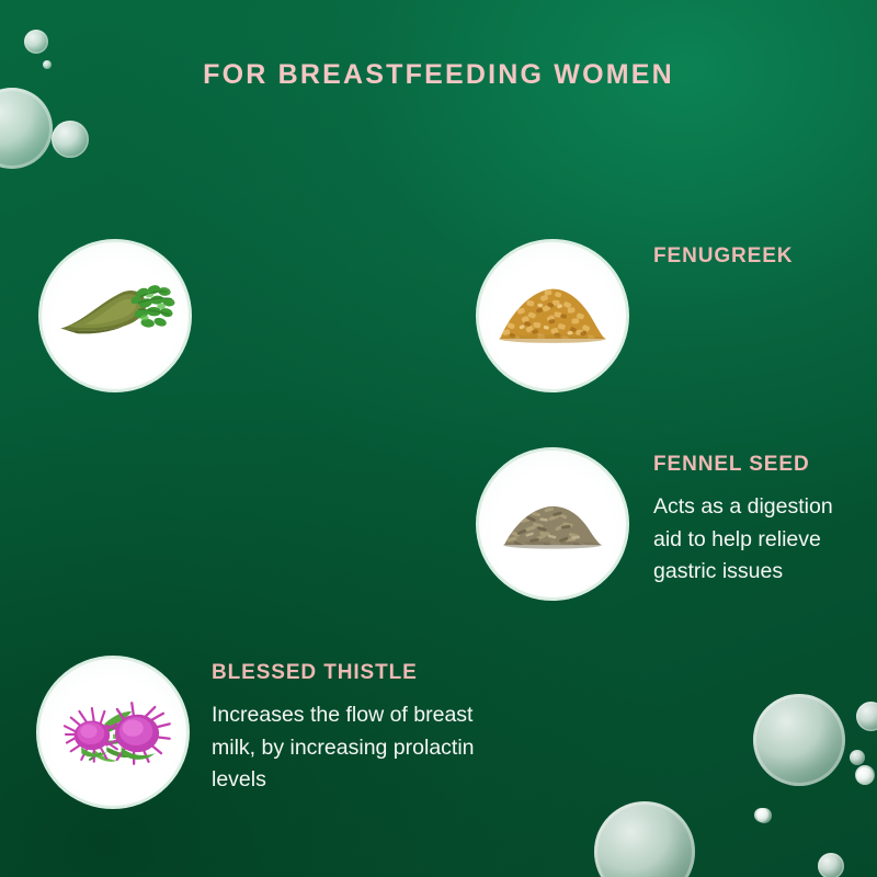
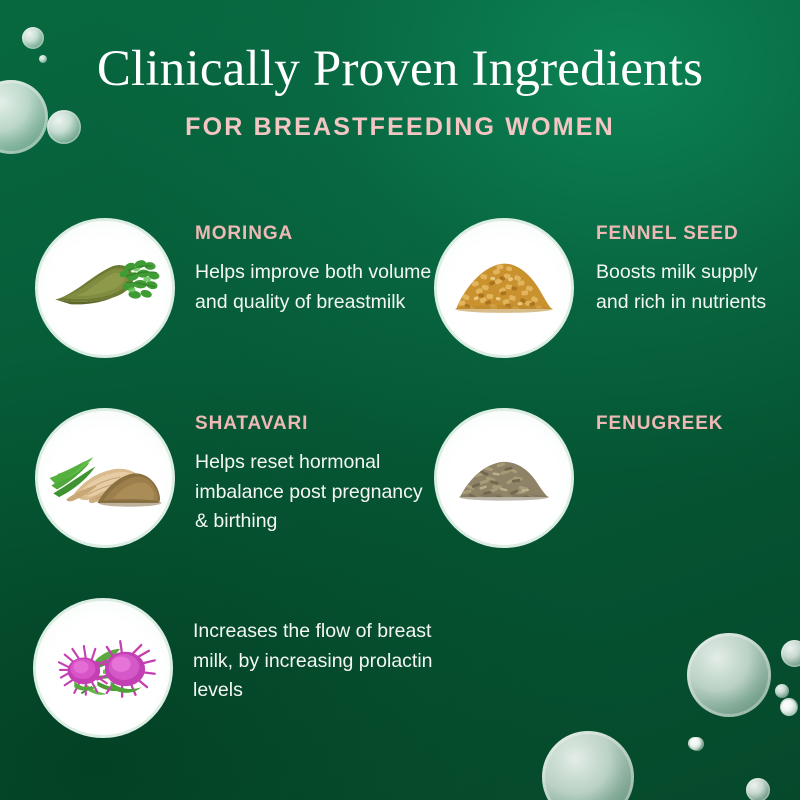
+ Clinically Proven Ingredients
  FOR BREASTFEEDING WOMEN
+ MORINGA
+ Helps improve both volume and quality of breastmilk
- FENUGREEK
+ FENNEL SEED
+ Boosts milk supply and rich in nutrients
+ SHATAVARI
+ Helps reset hormonal imbalance post pregnancy & birthing
- FENNEL SEED
+ FENUGREEK
- Acts as a digestion aid to help relieve gastric issues
- BLESSED THISTLE
  Increases the flow of breast milk, by increasing prolactin levels
